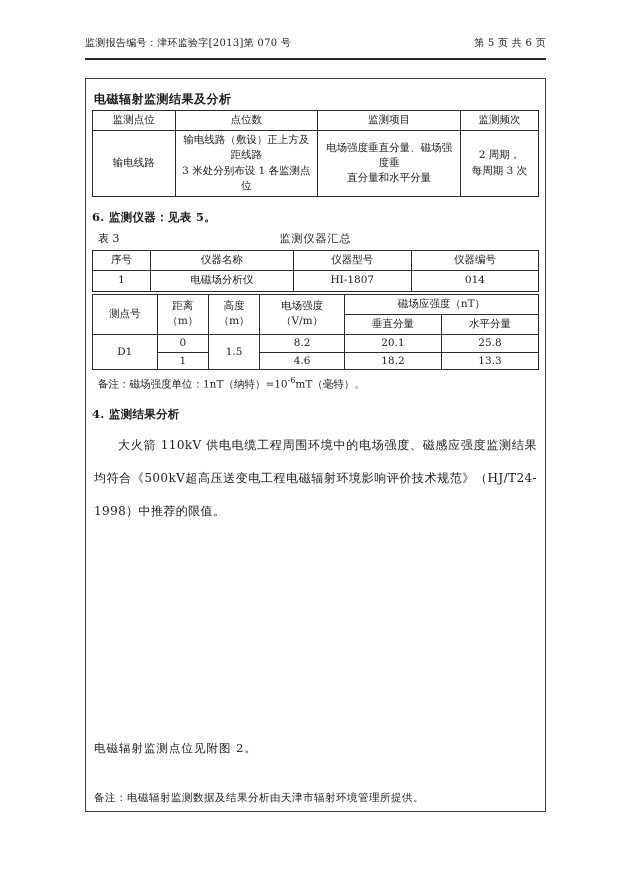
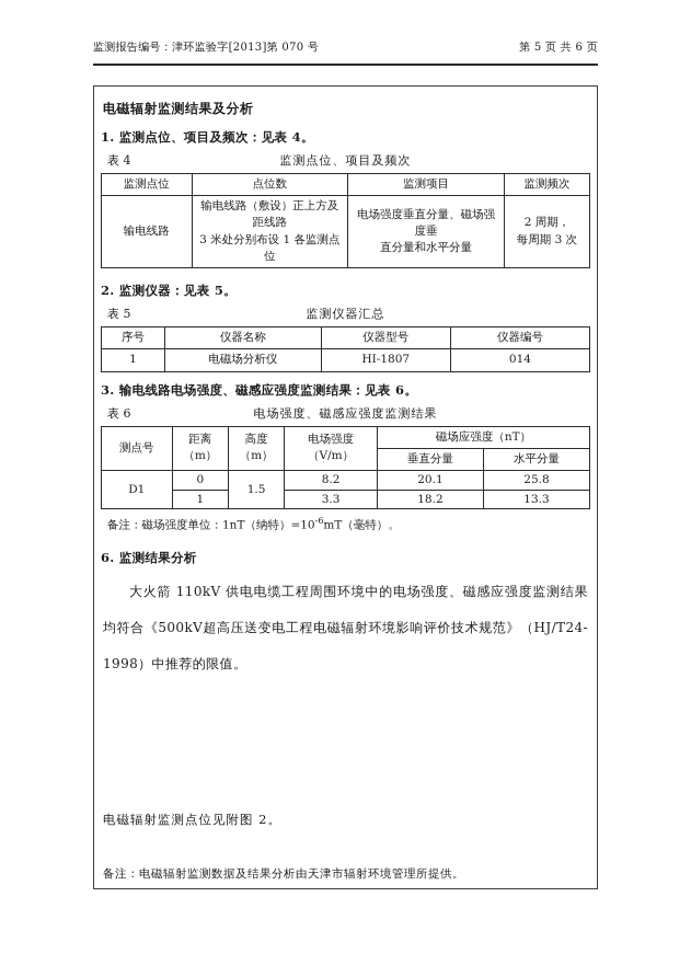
  监测报告编号：津环监验字[2013]第 070 号
  第 5 页 共 6 页
  电磁辐射监测结果及分析
+ 1. 监测点位、项目及频次：见表 4。
+ 表 4
+ 监测点位、项目及频次
  监测点位	点位数	监测项目	监测频次
  输电线路	输电线路（敷设）正上方及距线路 3 米处分别布设 1 各监测点位	电场强度垂直分量、磁场强度垂 直分量和水平分量	2 周期， 每周期 3 次
- 6. 监测仪器：见表 5。
+ 2. 监测仪器：见表 5。
- 表 3
+ 表 5
  监测仪器汇总
  序号	仪器名称	仪器型号	仪器编号
  1	电磁场分析仪	HI-1807	014
+ 3. 输电线路电场强度、磁感应强度监测结果：见表 6。
+ 表 6
+ 电场强度、磁感应强度监测结果
  测点号	距离 （m）	高度 （m）	电场强度（V/m）	磁场应强度（nT）
  垂直分量	水平分量
  D1	0	1.5	8.2	20.1	25.8
- 1	4.6	18.2	13.3
+ 1	3.3	18.2	13.3
  备注：磁场强度单位：1nT（纳特）=10-6mT（毫特）。
- 4. 监测结果分析
+ 6. 监测结果分析
  大火箭 110kV 供电电缆工程周围环境中的电场强度、磁感应强度监测结果均符合《500kV超高压送变电工程电磁辐射环境影响评价技术规范》（HJ/T24-1998）中推荐的限值。
  电磁辐射监测点位见附图 2。
  备注：电磁辐射监测数据及结果分析由天津市辐射环境管理所提供。
